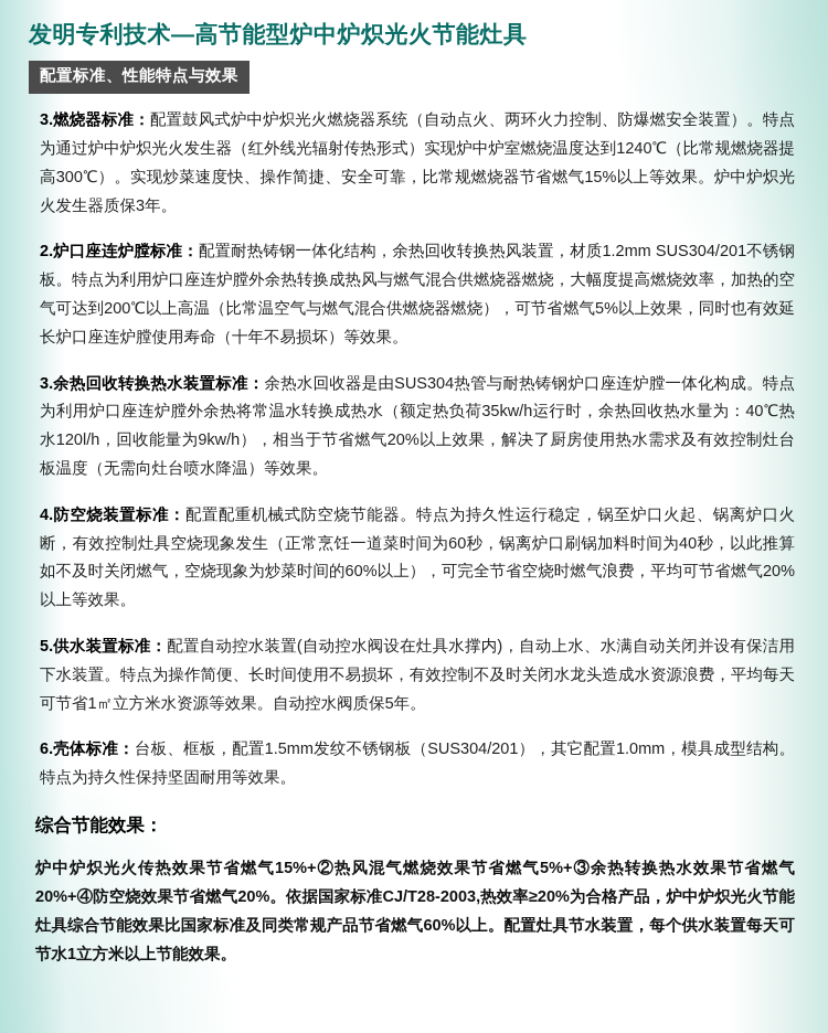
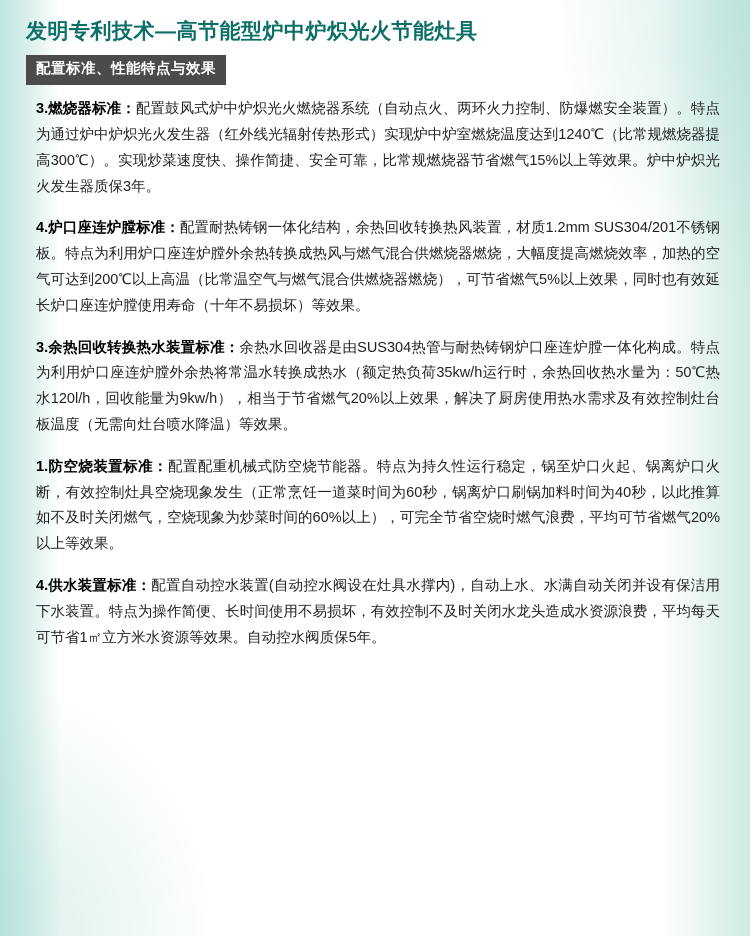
  发明专利技术—高节能型炉中炉炽光火节能灶具
  配置标准、性能特点与效果
  3.燃烧器标准：配置鼓风式炉中炉炽光火燃烧器系统（自动点火、两环火力控制、防爆燃安全装置）。特点为通过炉中炉炽光火发生器（红外线光辐射传热形式）实现炉中炉室燃烧温度达到1240℃（比常规燃烧器提高300℃）。实现炒菜速度快、操作简捷、安全可靠，比常规燃烧器节省燃气15%以上等效果。炉中炉炽光火发生器质保3年。
- 2.炉口座连炉膛标准：配置耐热铸钢一体化结构，余热回收转换热风装置，材质1.2mm SUS304/201不锈钢板。特点为利用炉口座连炉膛外余热转换成热风与燃气混合供燃烧器燃烧，大幅度提高燃烧效率，加热的空气可达到200℃以上高温（比常温空气与燃气混合供燃烧器燃烧），可节省燃气5%以上效果，同时也有效延长炉口座连炉膛使用寿命（十年不易损坏）等效果。
+ 4.炉口座连炉膛标准：配置耐热铸钢一体化结构，余热回收转换热风装置，材质1.2mm SUS304/201不锈钢板。特点为利用炉口座连炉膛外余热转换成热风与燃气混合供燃烧器燃烧，大幅度提高燃烧效率，加热的空气可达到200℃以上高温（比常温空气与燃气混合供燃烧器燃烧），可节省燃气5%以上效果，同时也有效延长炉口座连炉膛使用寿命（十年不易损坏）等效果。
- 3.余热回收转换热水装置标准：余热水回收器是由SUS304热管与耐热铸钢炉口座连炉膛一体化构成。特点为利用炉口座连炉膛外余热将常温水转换成热水（额定热负荷35kw/h运行时，余热回收热水量为：40℃热水120l/h，回收能量为9kw/h），相当于节省燃气20%以上效果，解决了厨房使用热水需求及有效控制灶台板温度（无需向灶台喷水降温）等效果。
+ 3.余热回收转换热水装置标准：余热水回收器是由SUS304热管与耐热铸钢炉口座连炉膛一体化构成。特点为利用炉口座连炉膛外余热将常温水转换成热水（额定热负荷35kw/h运行时，余热回收热水量为：50℃热水120l/h，回收能量为9kw/h），相当于节省燃气20%以上效果，解决了厨房使用热水需求及有效控制灶台板温度（无需向灶台喷水降温）等效果。
- 4.防空烧装置标准：配置配重机械式防空烧节能器。特点为持久性运行稳定，锅至炉口火起、锅离炉口火断，有效控制灶具空烧现象发生（正常烹饪一道菜时间为60秒，锅离炉口刷锅加料时间为40秒，以此推算如不及时关闭燃气，空烧现象为炒菜时间的60%以上），可完全节省空烧时燃气浪费，平均可节省燃气20%以上等效果。
+ 1.防空烧装置标准：配置配重机械式防空烧节能器。特点为持久性运行稳定，锅至炉口火起、锅离炉口火断，有效控制灶具空烧现象发生（正常烹饪一道菜时间为60秒，锅离炉口刷锅加料时间为40秒，以此推算如不及时关闭燃气，空烧现象为炒菜时间的60%以上），可完全节省空烧时燃气浪费，平均可节省燃气20%以上等效果。
- 5.供水装置标准：配置自动控水装置(自动控水阀设在灶具水撑内)，自动上水、水满自动关闭并设有保洁用下水装置。特点为操作简便、长时间使用不易损坏，有效控制不及时关闭水龙头造成水资源浪费，平均每天可节省1㎡立方米水资源等效果。自动控水阀质保5年。
+ 4.供水装置标准：配置自动控水装置(自动控水阀设在灶具水撑内)，自动上水、水满自动关闭并设有保洁用下水装置。特点为操作简便、长时间使用不易损坏，有效控制不及时关闭水龙头造成水资源浪费，平均每天可节省1㎡立方米水资源等效果。自动控水阀质保5年。
- 6.壳体标准：台板、框板，配置1.5mm发纹不锈钢板（SUS304/201），其它配置1.0mm，模具成型结构。特点为持久性保持坚固耐用等效果。
- 综合节能效果：
- 炉中炉炽光火传热效果节省燃气15%+②热风混气燃烧效果节省燃气5%+③余热转换热水效果节省燃气20%+④防空烧效果节省燃气20%。依据国家标准CJ/T28-2003,热效率≥20%为合格产品，炉中炉炽光火节能灶具综合节能效果比国家标准及同类常规产品节省燃气60%以上。配置灶具节水装置，每个供水装置每天可节水1立方米以上节能效果。
